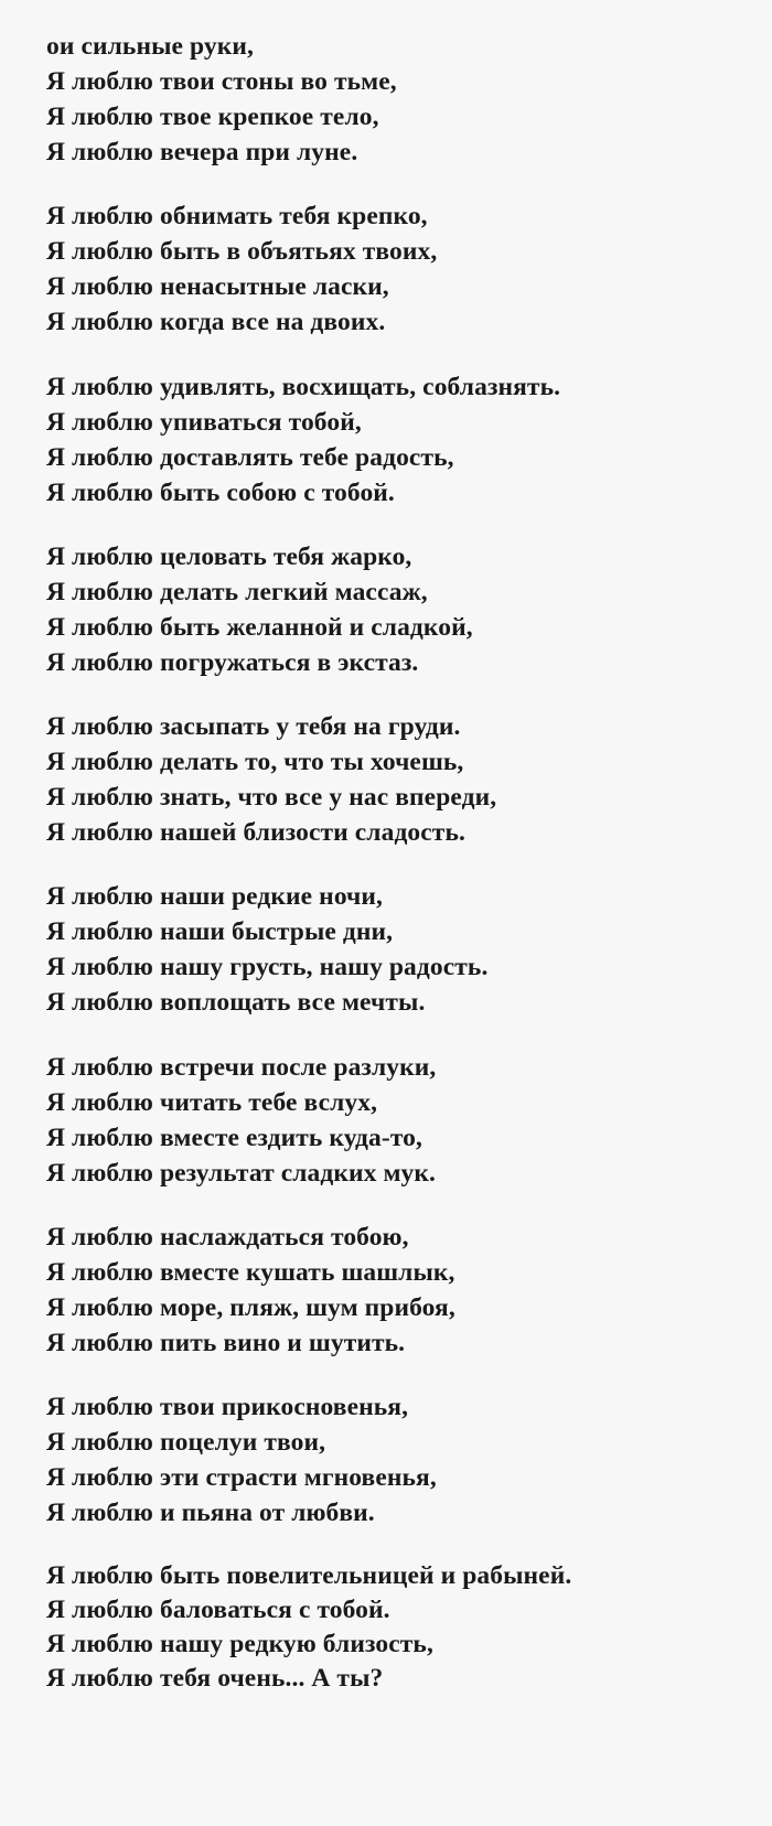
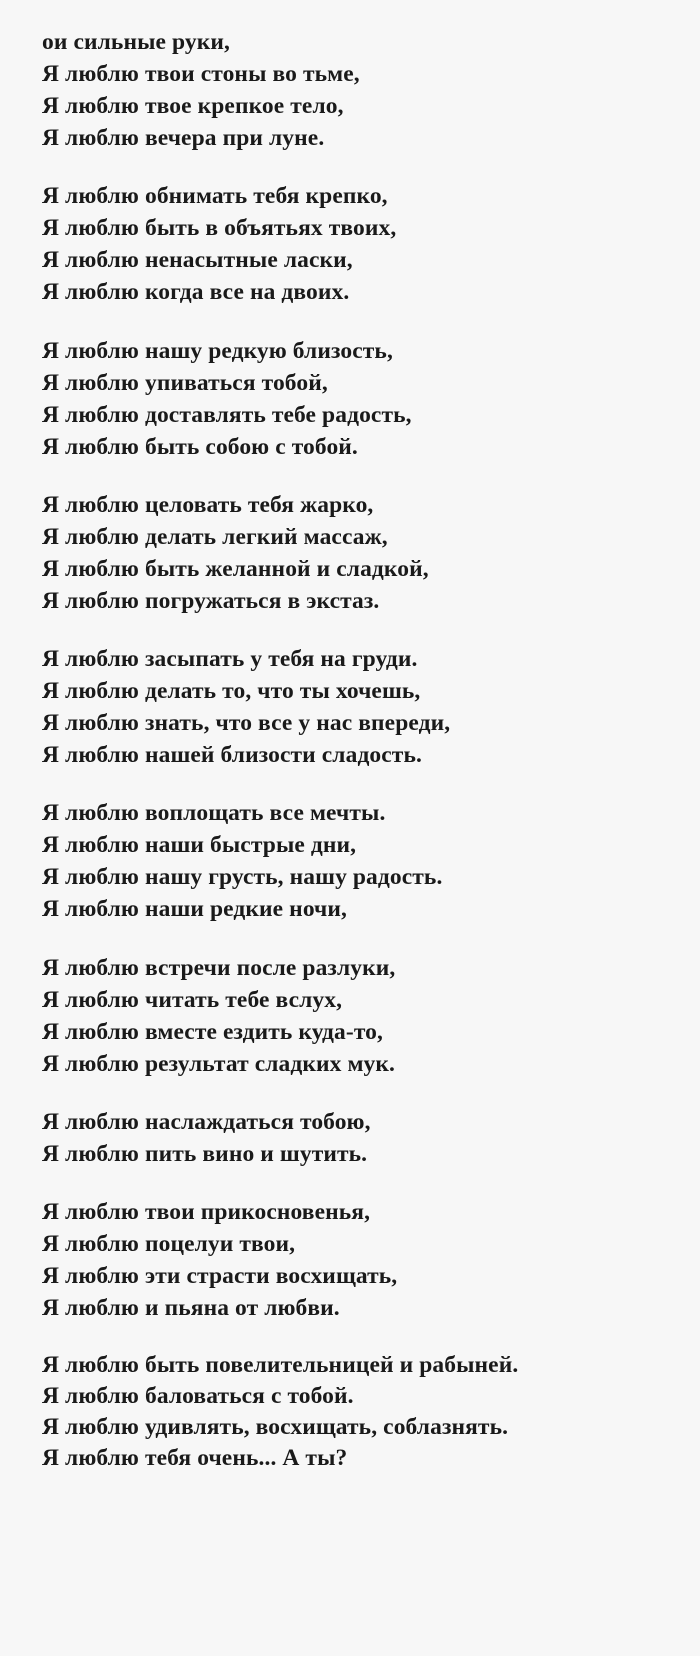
  ои сильные руки,
  Я люблю твои стоны во тьме,
  Я люблю твое крепкое тело,
  Я люблю вечера при луне.
  Я люблю обнимать тебя крепко,
  Я люблю быть в объятьях твоих,
  Я люблю ненасытные ласки,
  Я люблю когда все на двоих.
- Я люблю удивлять, восхищать, соблазнять.
+ Я люблю нашу редкую близость,
  Я люблю упиваться тобой,
  Я люблю доставлять тебе радость,
  Я люблю быть собою с тобой.
  Я люблю целовать тебя жарко,
  Я люблю делать легкий массаж,
  Я люблю быть желанной и сладкой,
  Я люблю погружаться в экстаз.
  Я люблю засыпать у тебя на груди.
  Я люблю делать то, что ты хочешь,
  Я люблю знать, что все у нас впереди,
  Я люблю нашей близости сладость.
- Я люблю наши редкие ночи,
+ Я люблю воплощать все мечты.
  Я люблю наши быстрые дни,
  Я люблю нашу грусть, нашу радость.
- Я люблю воплощать все мечты.
+ Я люблю наши редкие ночи,
  Я люблю встречи после разлуки,
  Я люблю читать тебе вслух,
  Я люблю вместе ездить куда-то,
  Я люблю результат сладких мук.
  Я люблю наслаждаться тобою,
- Я люблю вместе кушать шашлык,
- Я люблю море, пляж, шум прибоя,
  Я люблю пить вино и шутить.
  Я люблю твои прикосновенья,
  Я люблю поцелуи твои,
- Я люблю эти страсти мгновенья,
+ Я люблю эти страсти восхищать,
  Я люблю и пьяна от любви.
  Я люблю быть повелительницей и рабыней.
  Я люблю баловаться с тобой.
- Я люблю нашу редкую близость,
+ Я люблю удивлять, восхищать, соблазнять.
  Я люблю тебя очень... А ты?
